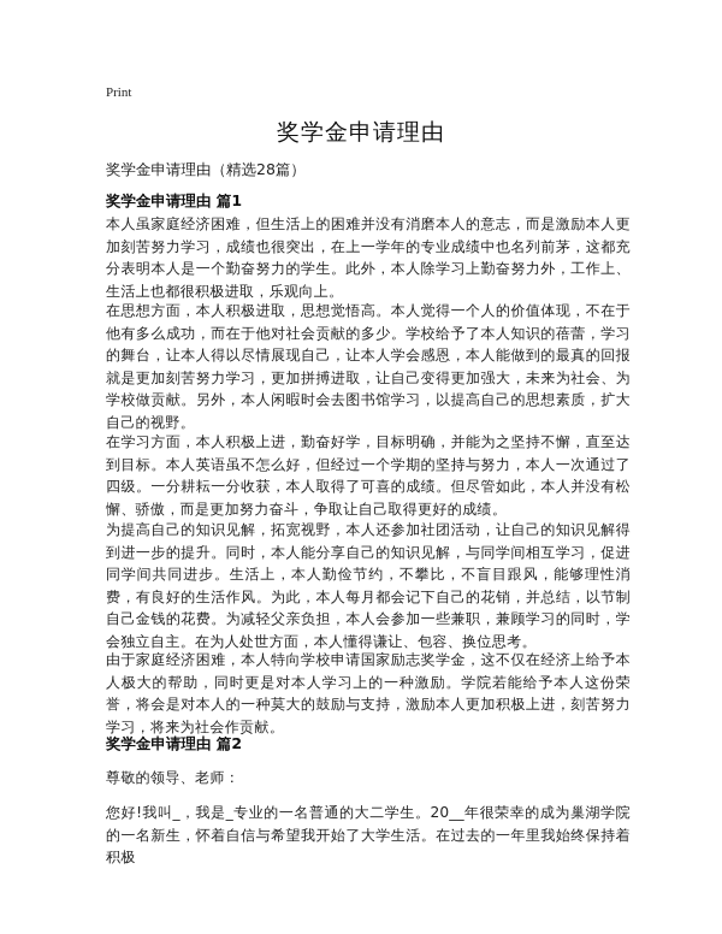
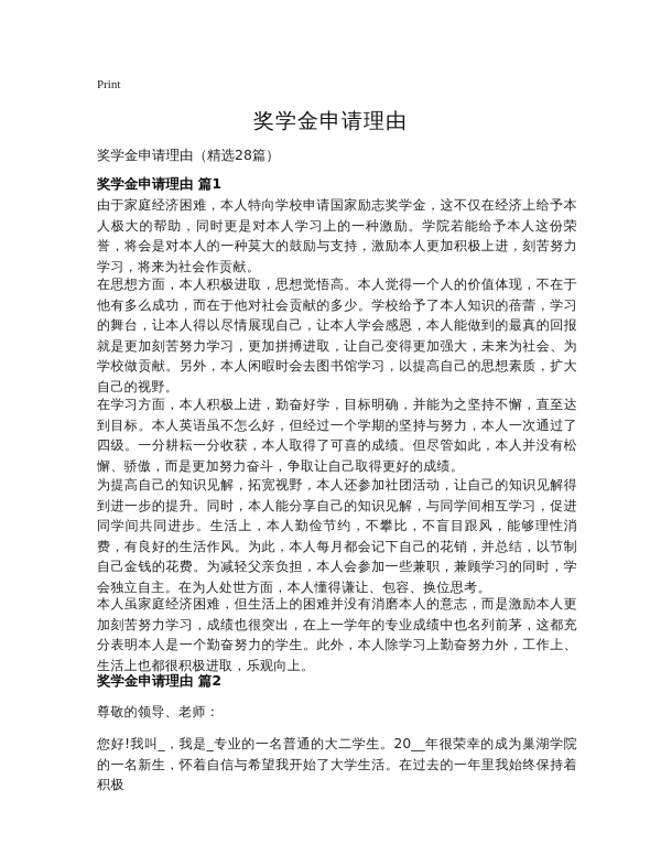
  Print
  奖学金申请理由
  奖学金申请理由（精选28篇）
  奖学金申请理由 篇1
- 本人虽家庭经济困难，但生活上的困难并没有消磨本人的意志，而是激励本人更加刻苦努力学习，成绩也很突出，在上一学年的专业成绩中也名列前茅，这都充分表明本人是一个勤奋努力的学生。此外，本人除学习上勤奋努力外，工作上、生活上也都很积极进取，乐观向上。
+ 由于家庭经济困难，本人特向学校申请国家励志奖学金，这不仅在经济上给予本人极大的帮助，同时更是对本人学习上的一种激励。学院若能给予本人这份荣誉，将会是对本人的一种莫大的鼓励与支持，激励本人更加积极上进，刻苦努力学习，将来为社会作贡献。
  在思想方面，本人积极进取，思想觉悟高。本人觉得一个人的价值体现，不在于他有多么成功，而在于他对社会贡献的多少。学校给予了本人知识的蓓蕾，学习的舞台，让本人得以尽情展现自己，让本人学会感恩，本人能做到的最真的回报就是更加刻苦努力学习，更加拼搏进取，让自己变得更加强大，未来为社会、为学校做贡献。另外，本人闲暇时会去图书馆学习，以提高自己的思想素质，扩大自己的视野。
  在学习方面，本人积极上进，勤奋好学，目标明确，并能为之坚持不懈，直至达到目标。本人英语虽不怎么好，但经过一个学期的坚持与努力，本人一次通过了四级。一分耕耘一分收获，本人取得了可喜的成绩。但尽管如此，本人并没有松懈、骄傲，而是更加努力奋斗，争取让自己取得更好的成绩。
  为提高自己的知识见解，拓宽视野，本人还参加社团活动，让自己的知识见解得到进一步的提升。同时，本人能分享自己的知识见解，与同学间相互学习，促进同学间共同进步。生活上，本人勤俭节约，不攀比，不盲目跟风，能够理性消费，有良好的生活作风。为此，本人每月都会记下自己的花销，并总结，以节制自己金钱的花费。为减轻父亲负担，本人会参加一些兼职，兼顾学习的同时，学会独立自主。在为人处世方面，本人懂得谦让、包容、换位思考。
- 由于家庭经济困难，本人特向学校申请国家励志奖学金，这不仅在经济上给予本人极大的帮助，同时更是对本人学习上的一种激励。学院若能给予本人这份荣誉，将会是对本人的一种莫大的鼓励与支持，激励本人更加积极上进，刻苦努力学习，将来为社会作贡献。
+ 本人虽家庭经济困难，但生活上的困难并没有消磨本人的意志，而是激励本人更加刻苦努力学习，成绩也很突出，在上一学年的专业成绩中也名列前茅，这都充分表明本人是一个勤奋努力的学生。此外，本人除学习上勤奋努力外，工作上、生活上也都很积极进取，乐观向上。
  奖学金申请理由 篇2
  尊敬的领导、老师：
  您好!我叫_，我是_专业的一名普通的大二学生。20__年很荣幸的成为巢湖学院的一名新生，怀着自信与希望我开始了大学生活。在过去的一年里我始终保持着积极
